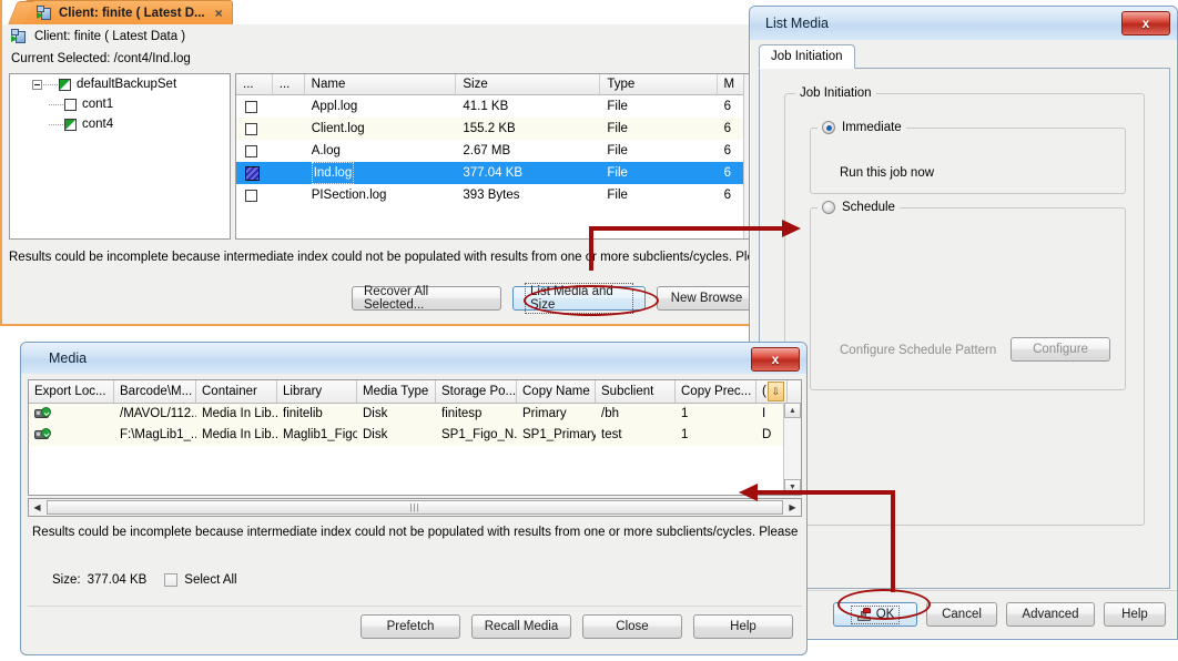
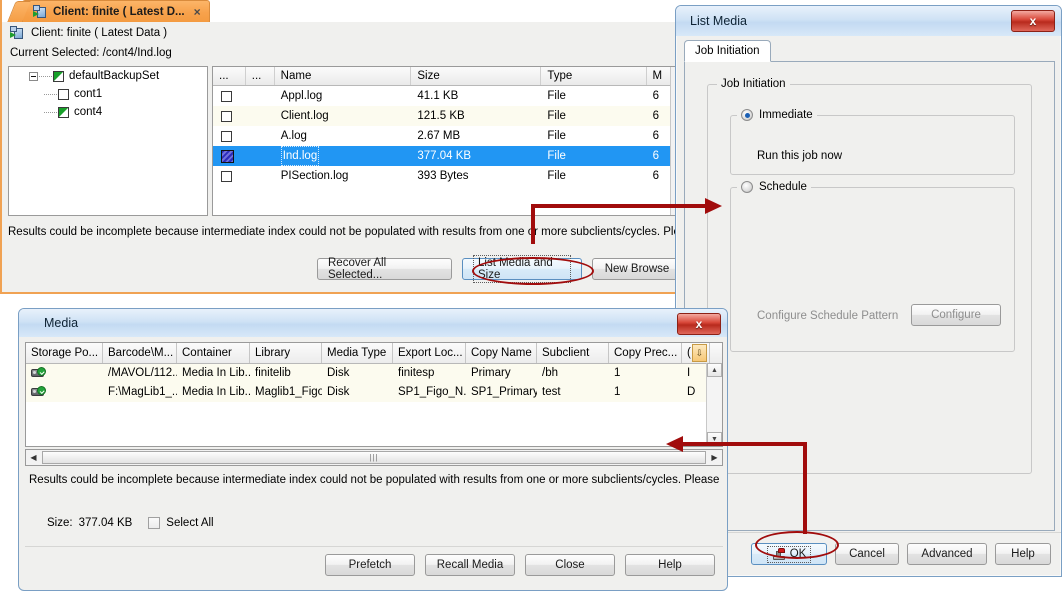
  Client: finite ( Latest D...
  ×
  Client: finite ( Latest Data )
  Current Selected: /cont4/Ind.log
  defaultBackupSet
  cont1
  cont4
  ...
  ...
  Name
  Size
  Type
  M
  Appl.log
  41.1 KB
  File
  6
  Client.log
- 155.2 KB
+ 121.5 KB
  File
  6
  A.log
  2.67 MB
  File
  6
  Ind.log
  377.04 KB
  File
  6
  PISection.log
  393 Bytes
  File
  6
  Results could be incomplete because intermediate index could not be populated with results from oner more subclients/cycles. Pl
  Recover All Selected...
  List Media and Size
  New Browse
  List Media
  x
  Job Initiation
  Job Initiation
  Immediate
  Run this job now
  Schedule
  Configure Schedule Pattern
  Configure
  OK
  Cancel
  Advanced
  Help
  Media
  x
- Export Loc...
+ Storage Po...
  Barcode\M...
  Container
  Library
  Media Type
- Storage Po...
+ Export Loc...
  Copy Name
  Subclient
  Copy Prec...
  (
  /MAVOL/112..
  Media In Lib..
  finitelib
  Disk
  finitesp
  Primary
  /bh
  1
  I
  F:\MagLib1_..
  Media In Lib..
  Maglib1_Figo
  Disk
  SP1_Figo_N.
  SP1_Primary
  test
  1
  D
  ⇩
  ◀
  |||
  ▶
  Results could be incomplete because intermediate index could not be populated with results from one or more subclients/cycles. Please
  Size:
  377.04 KB
  Select All
  Prefetch
  Recall Media
  Close
  Help
